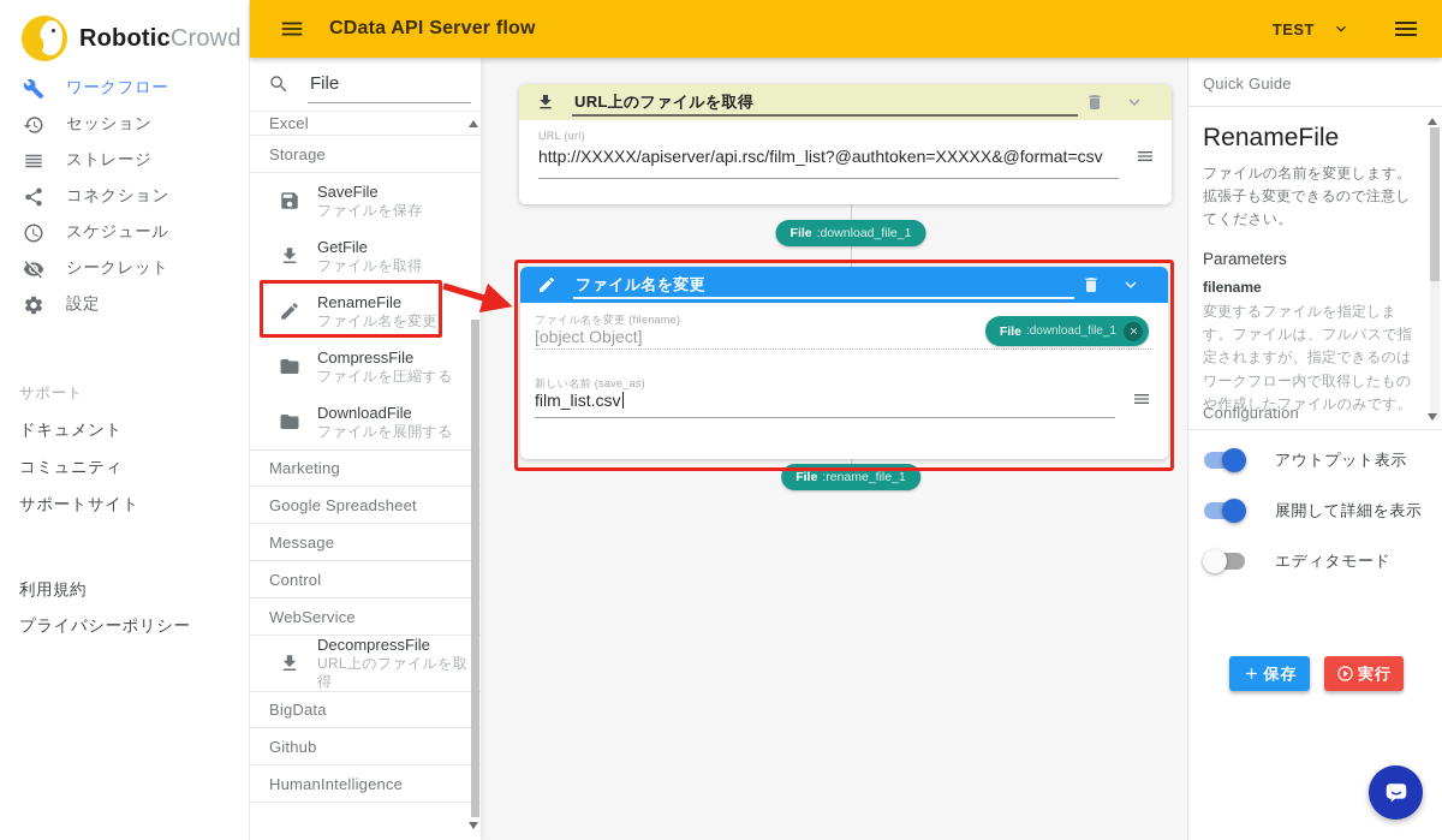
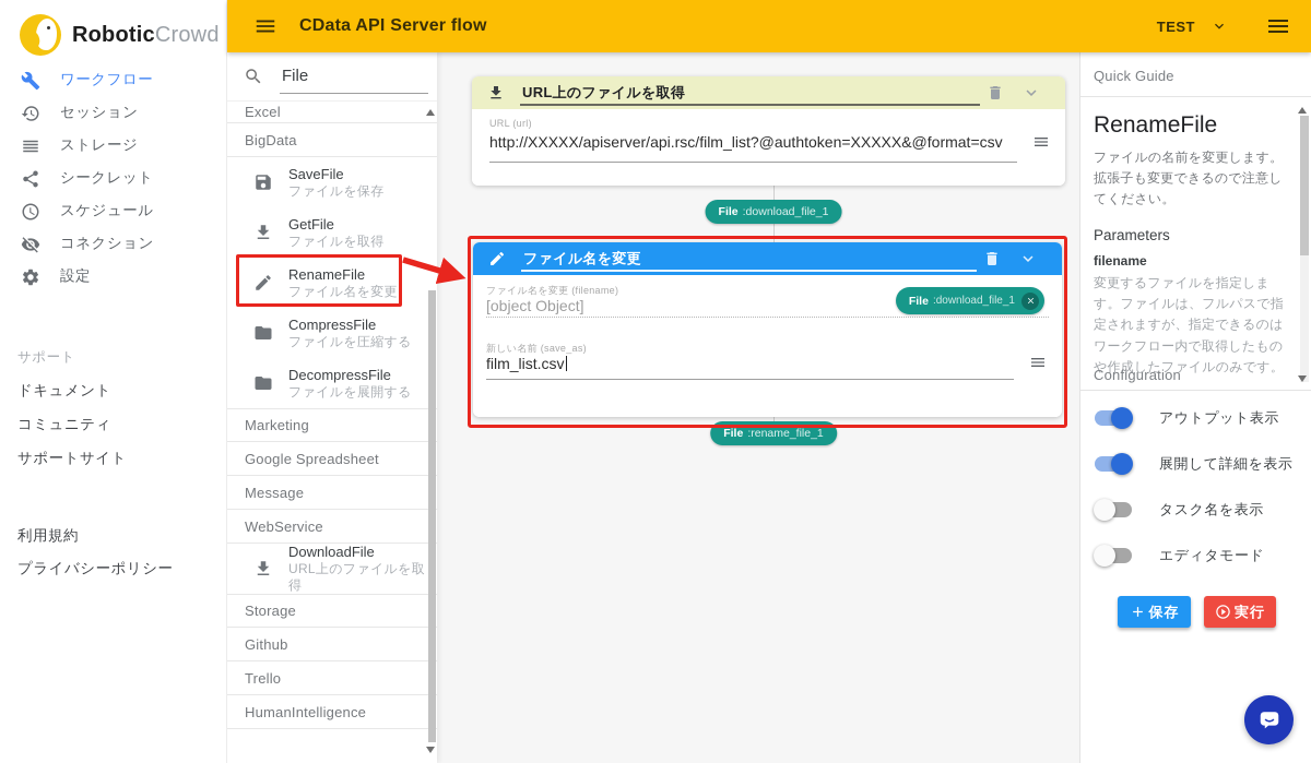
  RoboticCrowd
  ワークフロー
  セッション
  ストレージ
- コネクション
+ シークレット
  スケジュール
- シークレット
+ コネクション
  設定
  サポート
  ドキュメント
  コミュニティ
  サポートサイト
  利用規約
  プライバシーポリシー
  CData API Server flow
  TEST
  File
  Excel
- Storage
+ BigData
  SaveFile
  ファイルを保存
  GetFile
  ファイルを取得
  RenameFile
  ファイル名を変更
  CompressFile
  ファイルを圧縮する
- DownloadFile
+ DecompressFile
  ファイルを展開する
  Marketing
  Google Spreadsheet
  Message
- Control
  WebService
- DecompressFile
+ DownloadFile
  URL上のファイルを取得
- BigData
+ Storage
  Github
+ Trello
  HumanIntelligence
  URL上のファイルを取得
  URL (url)
  http://XXXXX/apiserver/api.rsc/film_list?@authtoken=XXXXX&@format=csv
  File
  :download_file_1
  ファイル名を変更
  ファイル名を変更 (filename)
  [object Object]
  File
  :download_file_1
  新しい名前 (save_as)
  film_list.csv
  File
  :rename_file_1
  Quick Guide
  RenameFile
  ファイルの名前を変更します。拡張子も変更できるので注意してください。
  Parameters
  filename
  変更するファイルを指定します。ファイルは、フルパスで指定されますが、指定できるのはワークフロー内で取得したものや作成したファイルのみです。
  Configuration
  アウトプット表示
  展開して詳細を表示
+ タスク名を表示
  エディタモード
  保存
  実行
